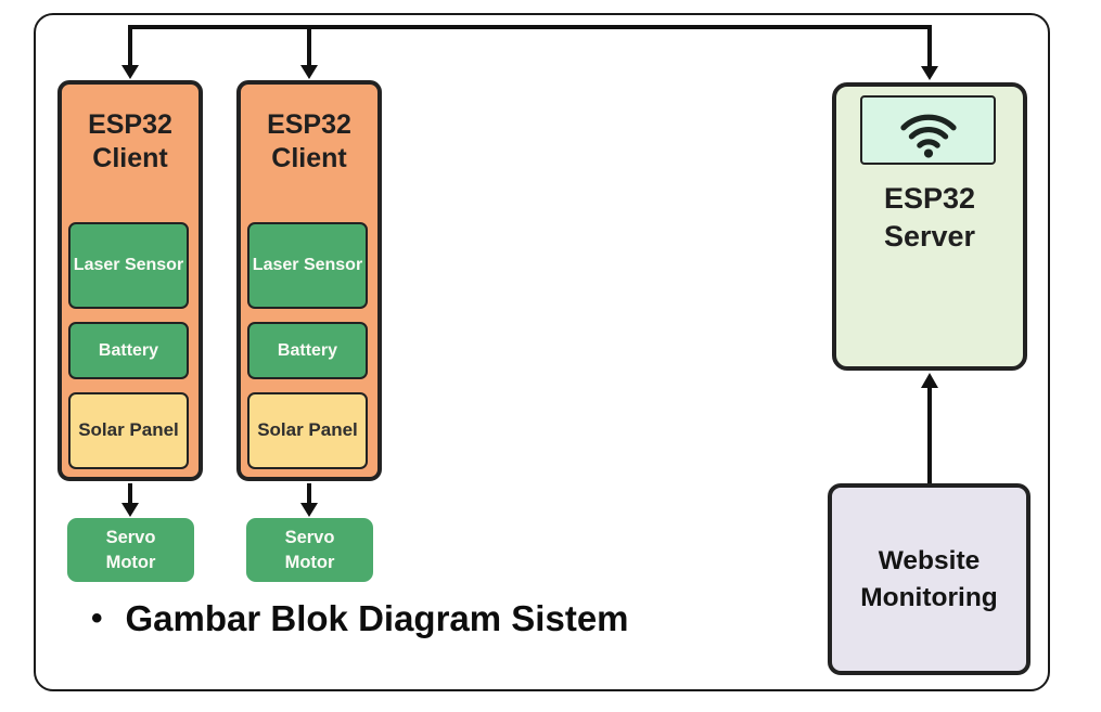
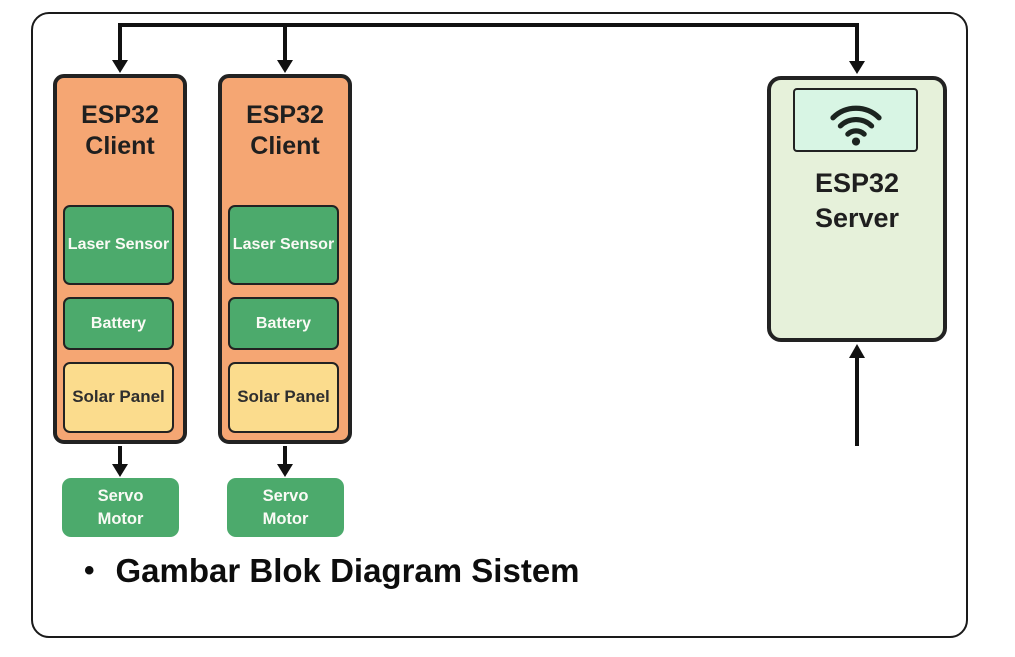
  ESP32 Client
  Laser Sensor
  Battery
  Solar Panel
  ESP32 Client
  Laser Sensor
  Battery
  Solar Panel
  Servo Motor
  Servo Motor
  ESP32 Server
- Website Monitoring
  •
  Gambar Blok Diagram Sistem
